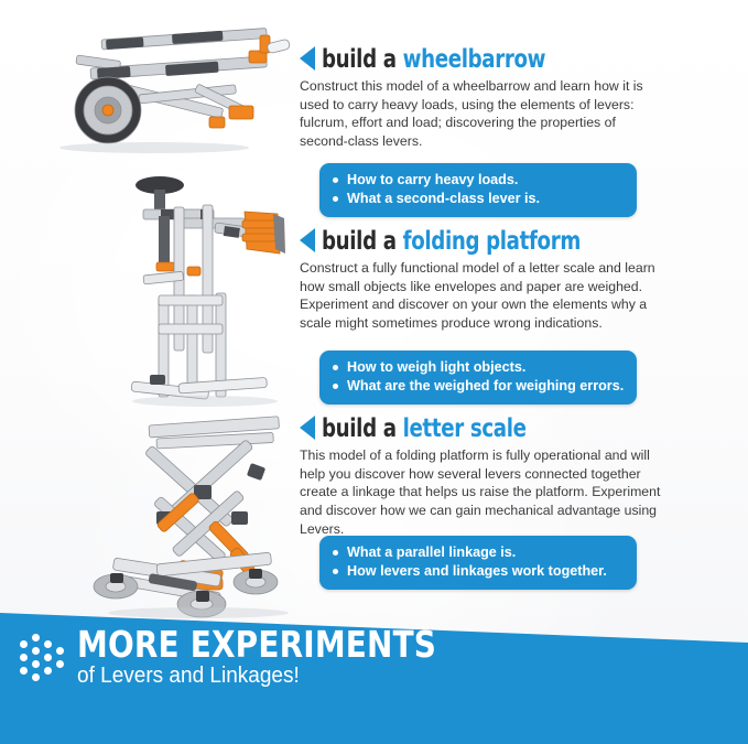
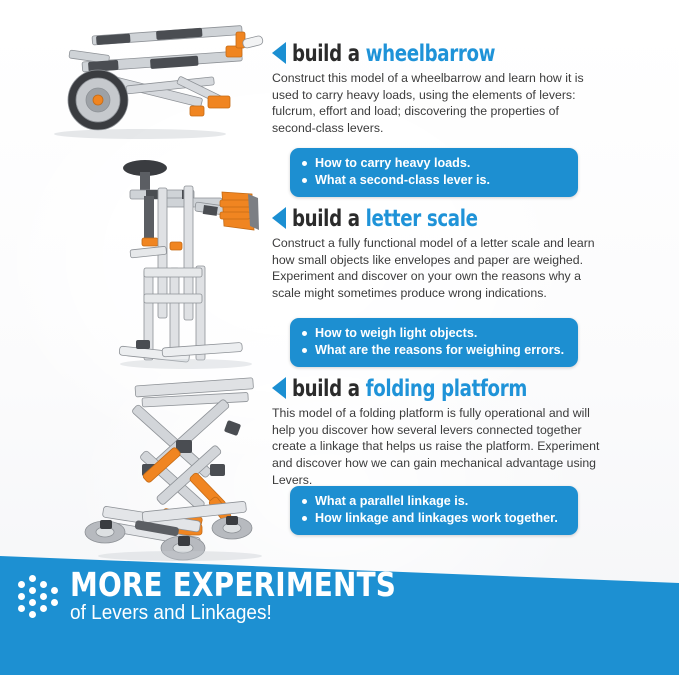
  build a wheelbarrow
  Construct this model of a wheelbarrow and learn how it is used to carry heavy loads, using the elements of levers: fulcrum, effort and load; discovering the properties of second-class levers.
  How to carry heavy loads.
  What a second-class lever is.
- build a folding platform
+ build a letter scale
- Construct a fully functional model of a letter scale and learn how small objects like envelopes and paper are weighed. Experiment and discover on your own the elements why a scale might sometimes produce wrong indications.
+ Construct a fully functional model of a letter scale and learn how small objects like envelopes and paper are weighed. Experiment and discover on your own the reasons why a scale might sometimes produce wrong indications.
  How to weigh light objects.
- What are the weighed for weighing errors.
+ What are the reasons for weighing errors.
- build a letter scale
+ build a folding platform
  This model of a folding platform is fully operational and will help you discover how several levers connected together create a linkage that helps us raise the platform. Experiment and discover how we can gain mechanical advantage using Levers.
  What a parallel linkage is.
- How levers and linkages work together.
+ How linkage and linkages work together.
  MORE EXPERIMENTS
  of Levers and Linkages!
